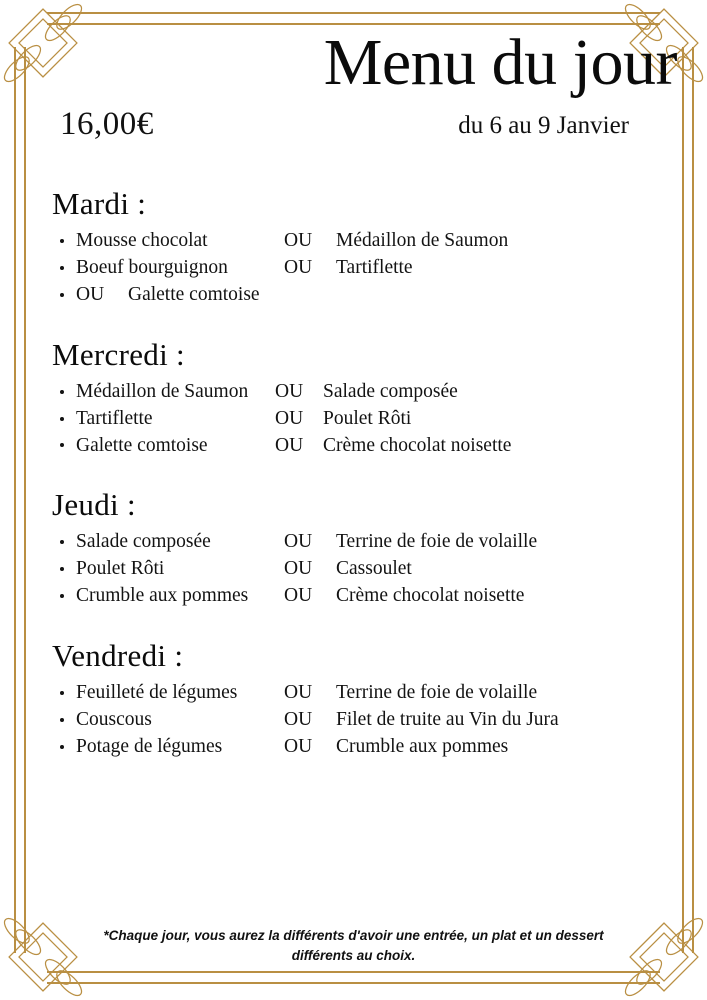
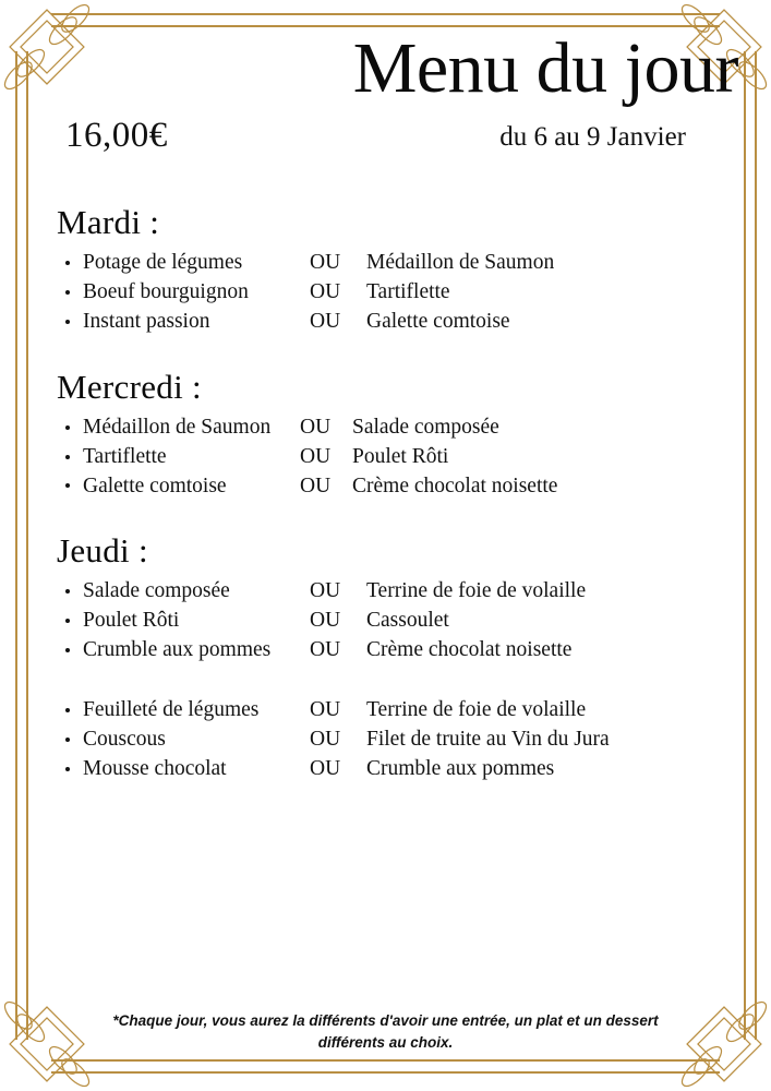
  Menu du jour
  16,00€
  du 6 au 9 Janvier
  Mardi :
- Mousse chocolat
+ Potage de légumes
  OU
  Médaillon de Saumon
  Boeuf bourguignon
  OU
  Tartiflette
+ Instant passion
  OU
  Galette comtoise
  Mercredi :
  Médaillon de Saumon
  OU
  Salade composée
  Tartiflette
  OU
  Poulet Rôti
  Galette comtoise
  OU
  Crème chocolat noisette
  Jeudi :
  Salade composée
  OU
  Terrine de foie de volaille
  Poulet Rôti
  OU
  Cassoulet
  Crumble aux pommes
  OU
  Crème chocolat noisette
- Vendredi :
  Feuilleté de légumes
  OU
  Terrine de foie de volaille
  Couscous
  OU
  Filet de truite au Vin du Jura
- Potage de légumes
+ Mousse chocolat
  OU
  Crumble aux pommes
  *Chaque jour, vous aurez la différents d'avoir une entrée, un plat et un dessert différents au choix.
